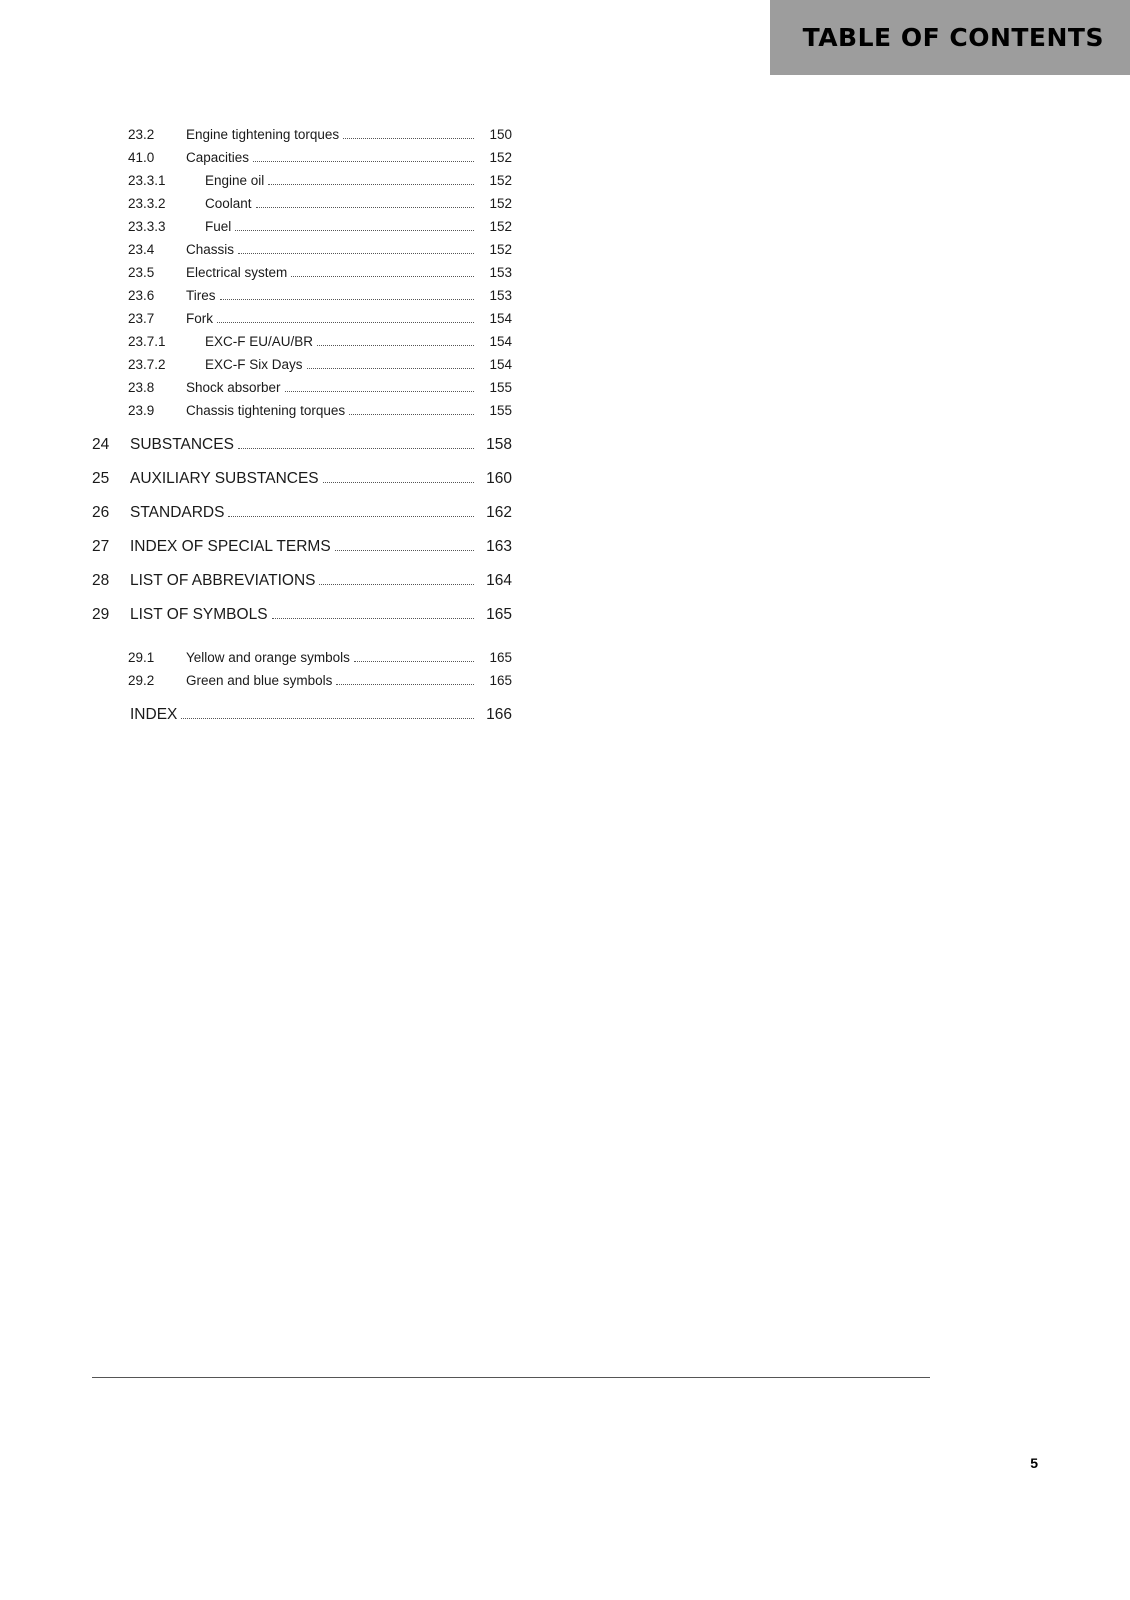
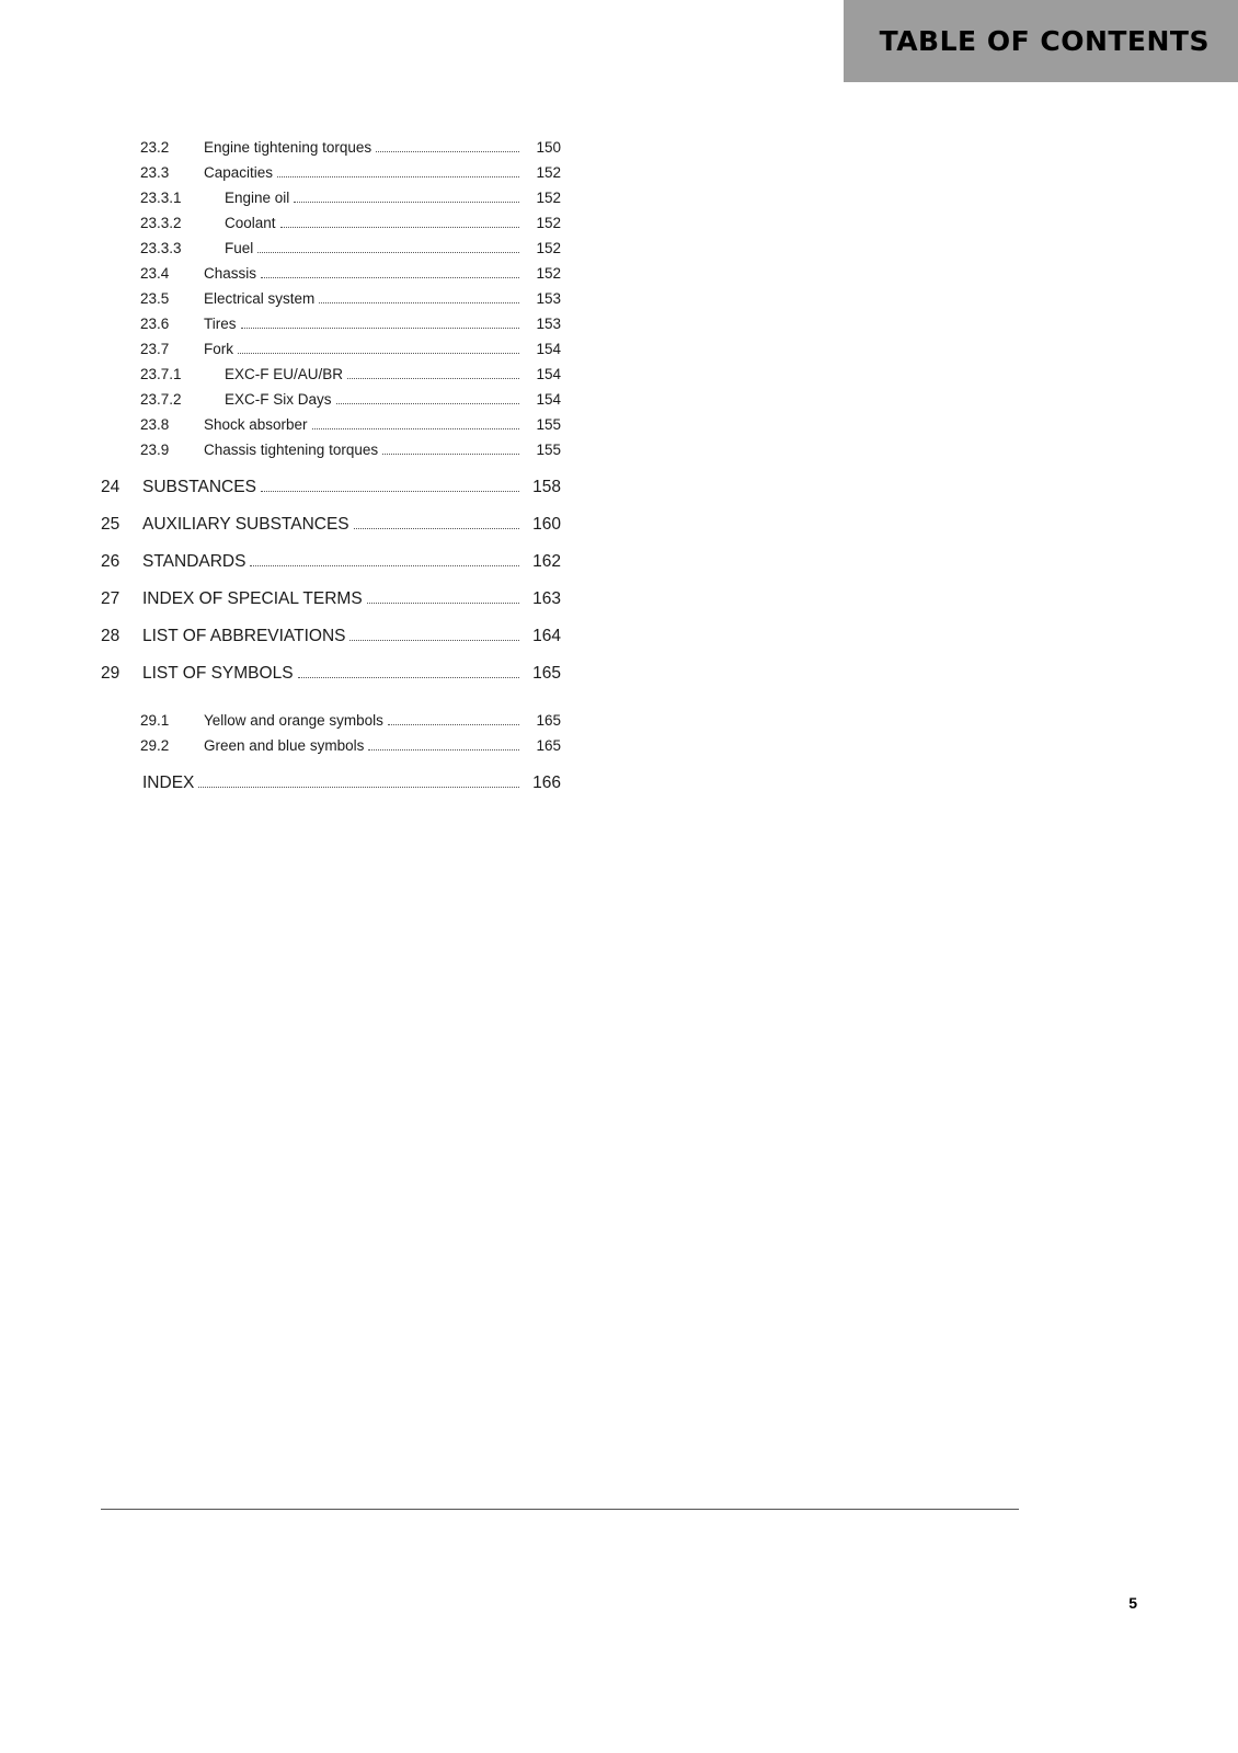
  TABLE OF CONTENTS
  23.2
  Engine tightening torques
  150
- 41.0
+ 23.3
  Capacities
  152
  23.3.1
  Engine oil
  152
  23.3.2
  Coolant
  152
  23.3.3
  Fuel
  152
  23.4
  Chassis
  152
  23.5
  Electrical system
  153
  23.6
  Tires
  153
  23.7
  Fork
  154
  23.7.1
  EXC-F EU/AU/BR
  154
  23.7.2
  EXC-F Six Days
  154
  23.8
  Shock absorber
  155
  23.9
  Chassis tightening torques
  155
  24
  SUBSTANCES
  158
  25
  AUXILIARY SUBSTANCES
  160
  26
  STANDARDS
  162
  27
  INDEX OF SPECIAL TERMS
  163
  28
  LIST OF ABBREVIATIONS
  164
  29
  LIST OF SYMBOLS
  165
  29.1
  Yellow and orange symbols
  165
  29.2
  Green and blue symbols
  165
  INDEX
  166
  5
